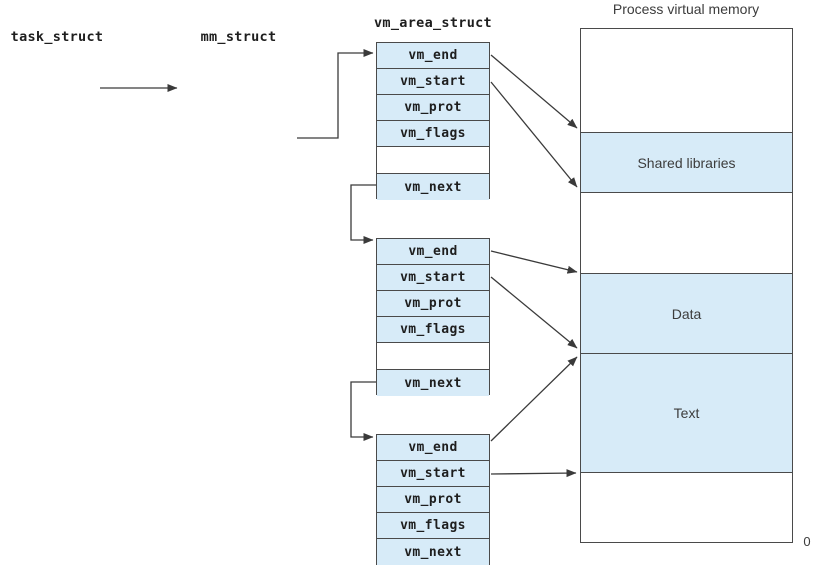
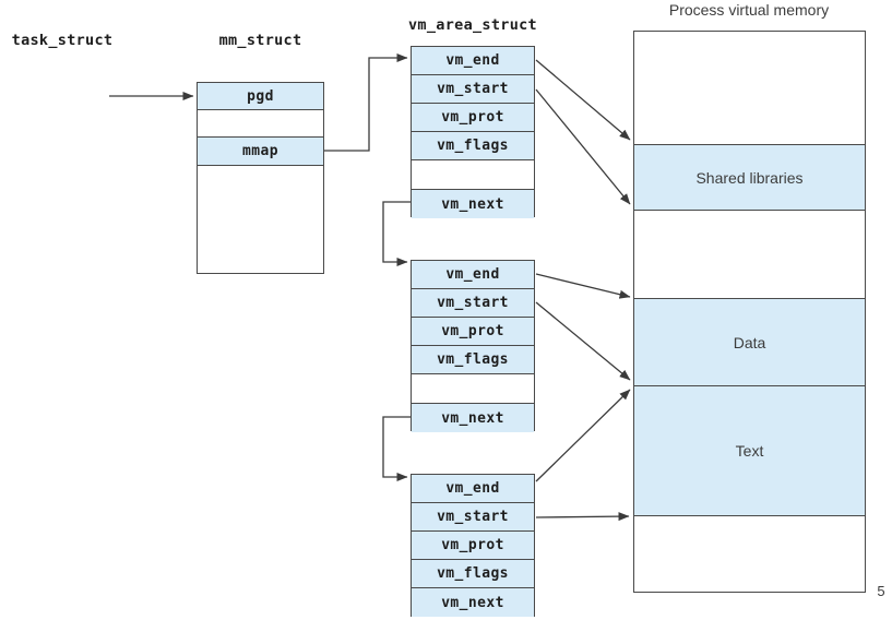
  task_struct
  mm_struct
  vm_area_struct
  Process virtual memory
+ pgd
+ mmap
  vm_end
  vm_start
  vm_prot
  vm_flags
  vm_next
  vm_end
  vm_start
  vm_prot
  vm_flags
  vm_next
  vm_end
  vm_start
  vm_prot
  vm_flags
  vm_next
  Shared libraries
  Data
  Text
- 0
+ 5
